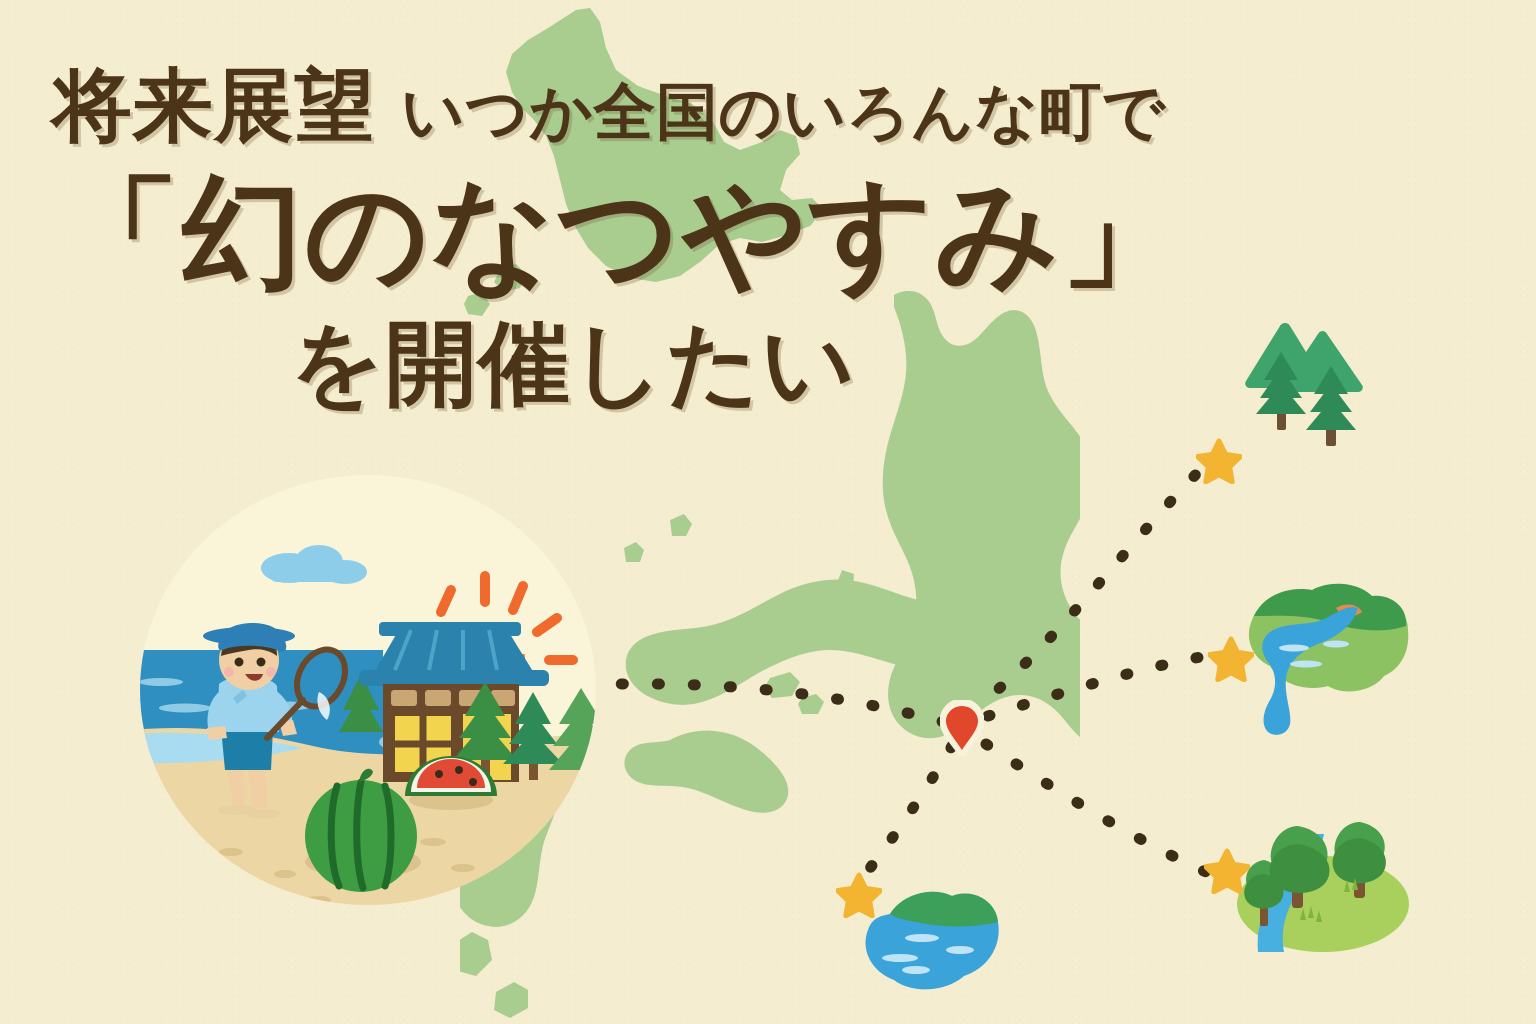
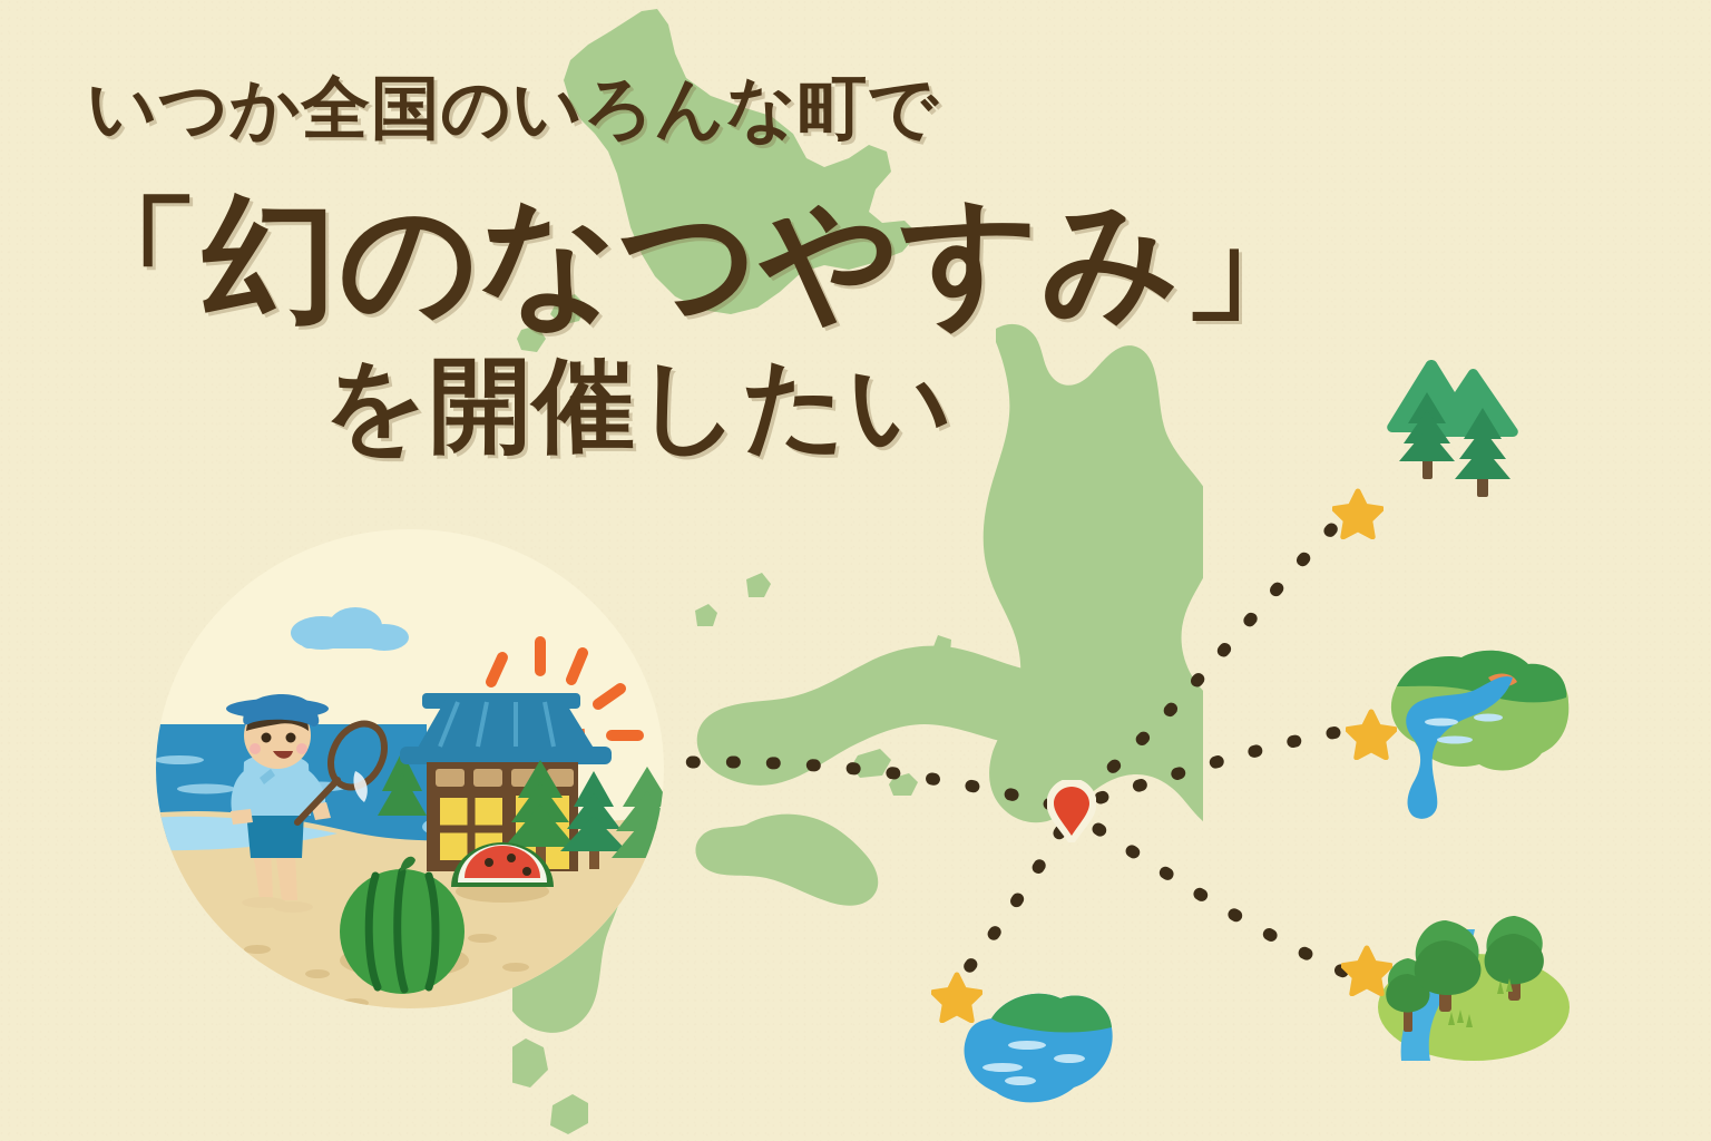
- 将来展望
  いつか全国のいろんな町で
  「幻のなつやすみ」
  を開催したい
